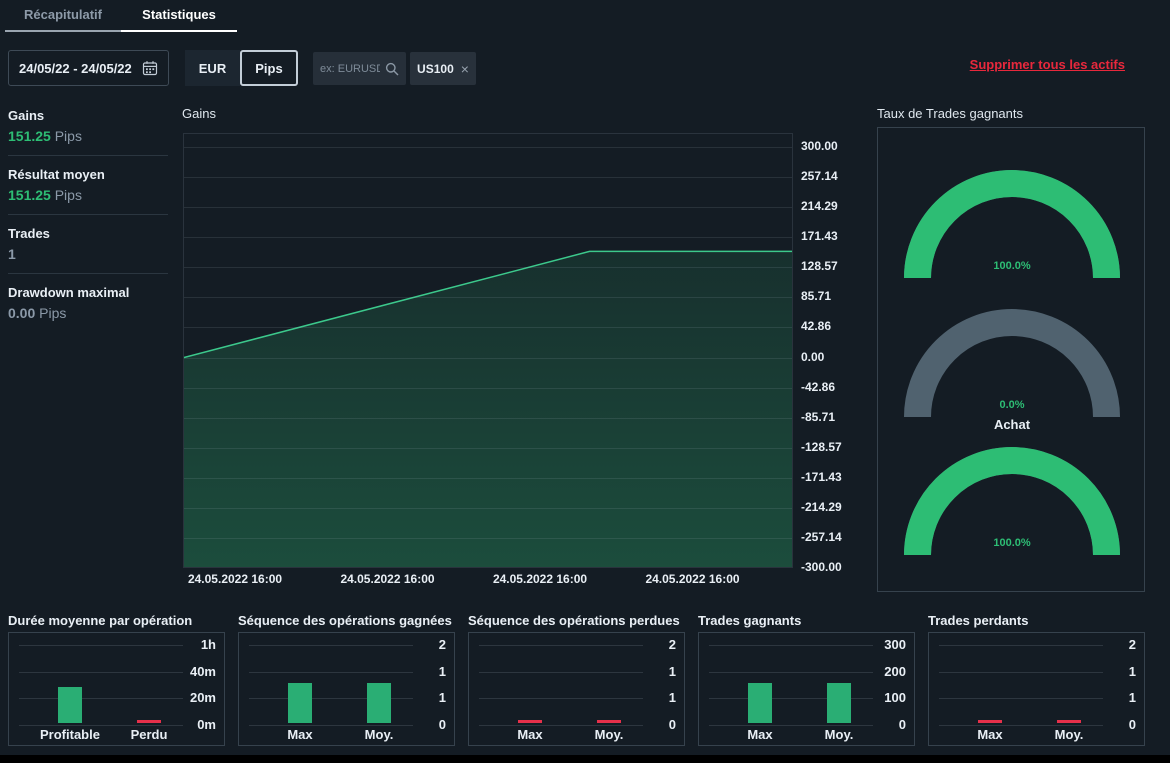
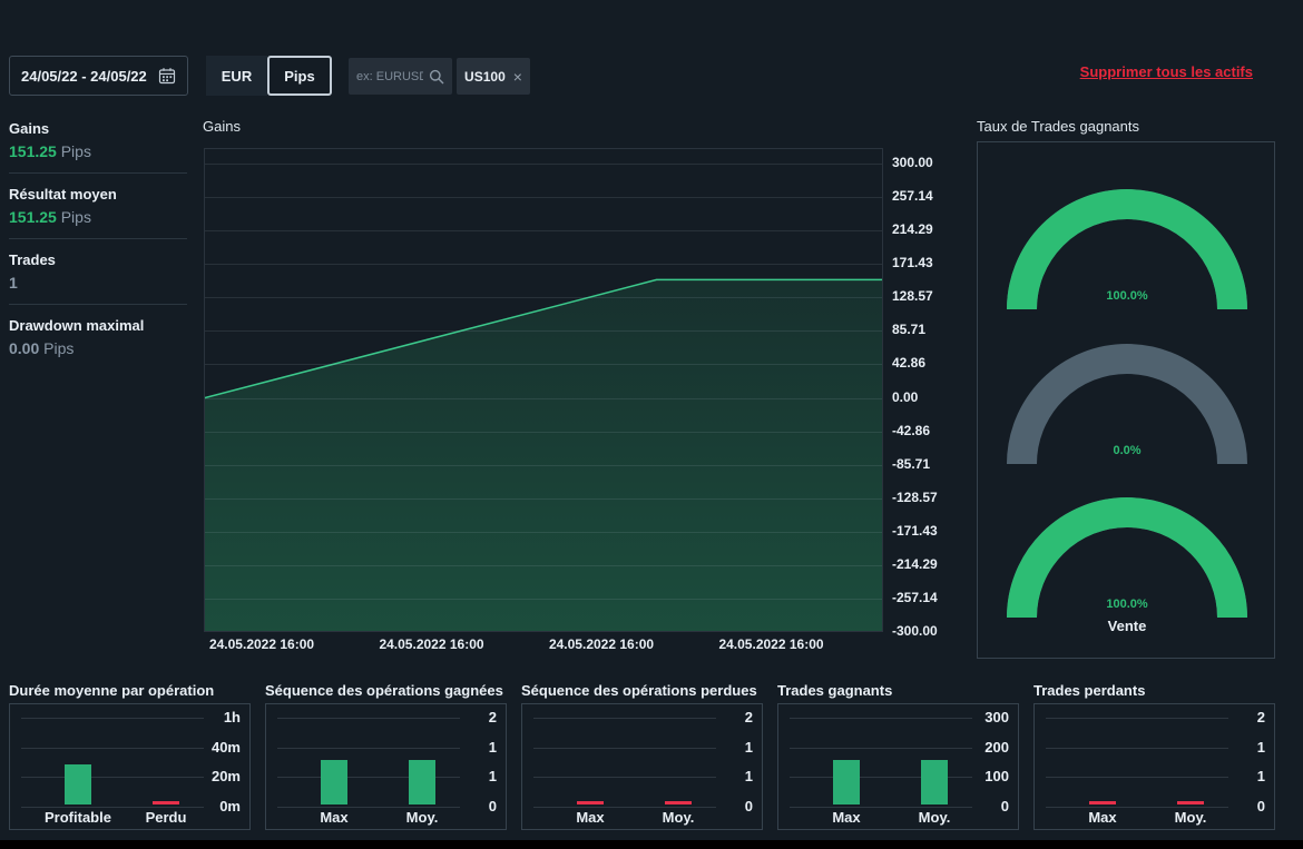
- Récapitulatif
- Statistiques
  24/05/22 - 24/05/22
  EUR
  Pips
  ex: EURUS
  US100
  ×
  Supprimer tous les actifs
  Gains
  151.25 Pips
  Résultat moyen
  151.25 Pips
  Trades
  1
  Drawdown maximal
  0.00 Pips
  Gains
  300.00
  257.14
  214.29
  171.43
  128.57
  85.71
  42.86
  0.00
  -42.86
  -85.71
  -128.57
  -171.43
  -214.29
  -257.14
  -300.00
  24.05.2022 16:00
  24.05.2022 16:00
  24.05.2022 16:00
  24.05.2022 16:00
  Taux de Trades gagnants
  100.0%
  0.0%
- Achat
  100.0%
+ Vente
  Durée moyenne par opération
  1h
  40m
  20m
  0m
  Profitable
  Perdu
  Séquence des opérations gagnées
  2
  1
  1
  0
  Max
  Moy.
  Séquence des opérations perdues
  2
  1
  1
  0
  Max
  Moy.
  Trades gagnants
  300
  200
  100
  0
  Max
  Moy.
  Trades perdants
  2
  1
  1
  0
  Max
  Moy.
